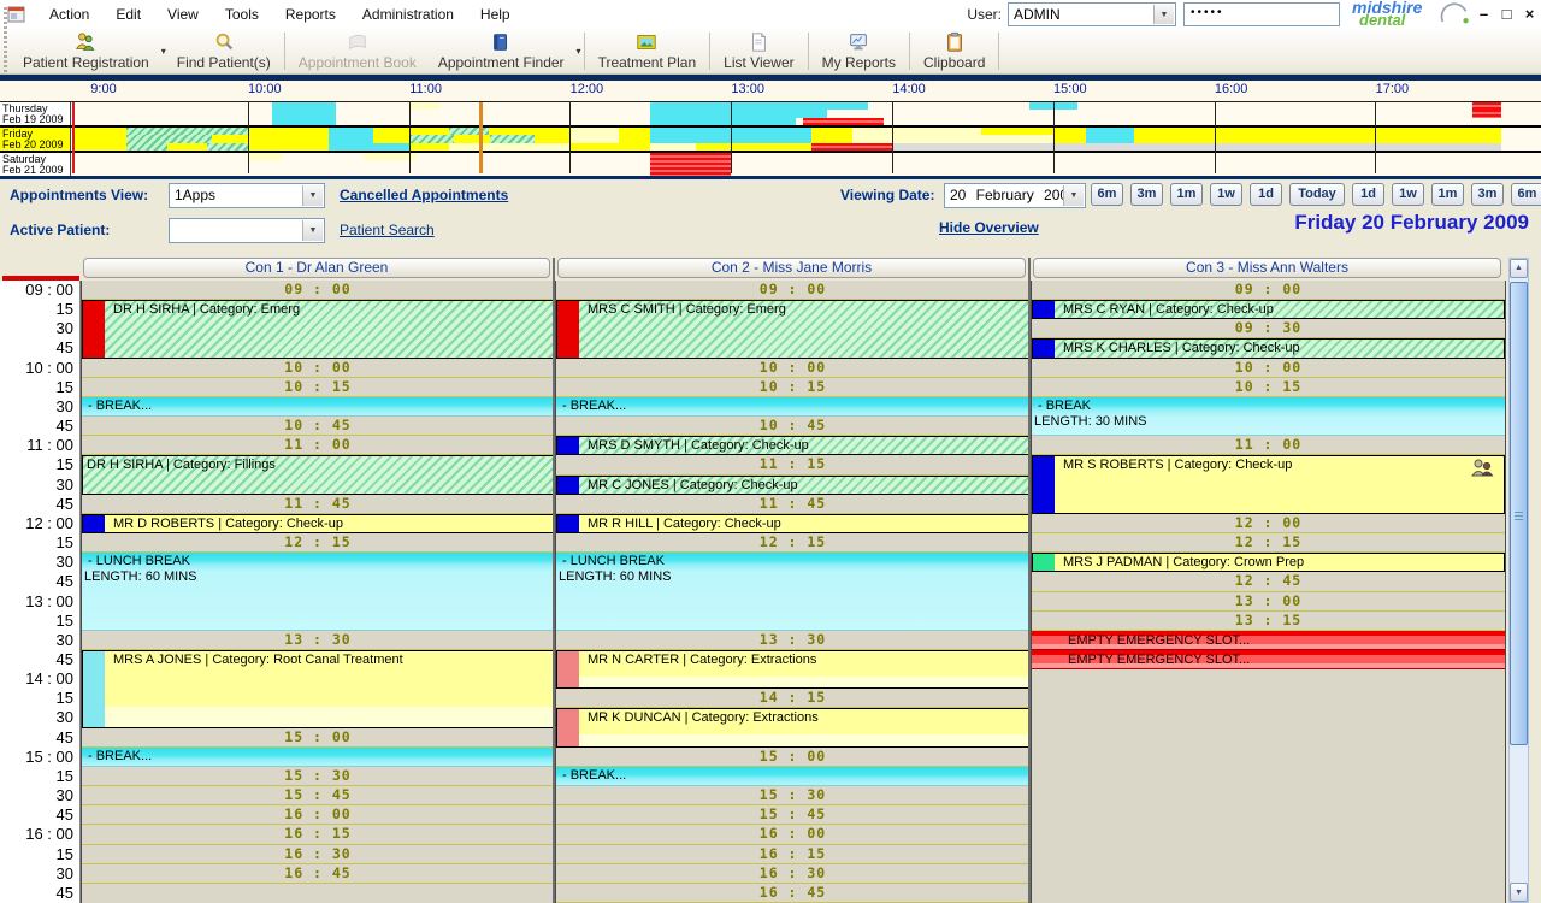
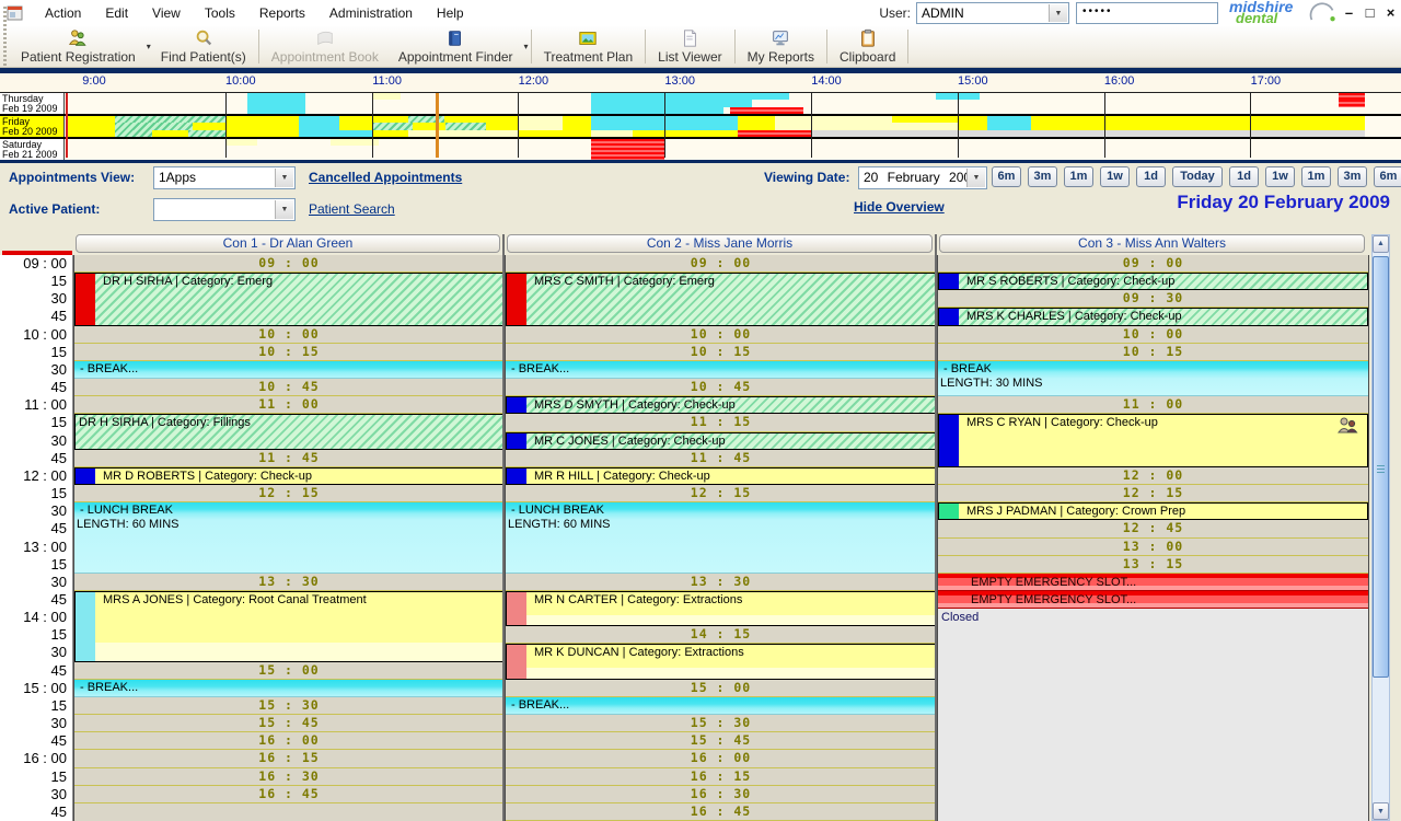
  Action
  Edit
  View
  Tools
  Reports
  Administration
  Help
  User:
  ADMIN
  •••••
  midshire
  dental
  –
  □
  ×
  Patient Registration
  ▾
  Find Patient(s)
  Appointment Book
  Appointment Finder
  ▾
  Treatment Plan
  List Viewer
  My Reports
  Clipboard
  9:00
  10:00
  11:00
  12:00
  13:00
  14:00
  15:00
  16:00
  17:00
  Thursday
  Feb 19 2009
  Friday
  Feb 20 2009
  Saturday
  Feb 21 2009
  Appointments View:
  1Apps
  Cancelled Appointments
  Viewing Date:
  20 February 20
  6m
  3m
  1m
  1w
  1d
  Today
  1d
  1w
  1m
  3m
  6m
  Active Patient:
  Patient Search
  Hide Overview
  Friday 20 February 2009
  09 : 00
  15
  30
  45
  10 : 00
  15
  30
  45
  11 : 00
  15
  30
  45
  12 : 00
  15
  30
  45
  13 : 00
  15
  30
  45
  14 : 00
  15
  30
  45
  15 : 00
  15
  30
  45
  16 : 00
  15
  30
  45
  Con 1 - Dr Alan Green
  09 : 00
  DR H SIRHA | Category: Emerg
  10 : 00
  10 : 15
  - BREAK...
  10 : 45
  11 : 00
  DR H SIRHA | Category: Fillings
  11 : 45
  MR D ROBERTS | Category: Check-up
  12 : 15
  - LUNCH BREAK
  LENGTH: 60 MINS
  13 : 30
  MRS A JONES | Category: Root Canal Treatment
  15 : 00
  - BREAK...
  15 : 30
  15 : 45
  16 : 00
  16 : 15
  16 : 30
  16 : 45
  Con 2 - Miss Jane Morris
  09 : 00
  MRS C SMITH | Category: Emerg
  10 : 00
  10 : 15
  - BREAK...
  10 : 45
  MRS D SMYTH | Category: Check-up
  11 : 15
  MR C JONES | Category: Check-up
  11 : 45
  MR R HILL | Category: Check-up
  12 : 15
  - LUNCH BREAK
  LENGTH: 60 MINS
  13 : 30
  MR N CARTER | Category: Extractions
  14 : 15
  MR K DUNCAN | Category: Extractions
  15 : 00
  - BREAK...
  15 : 30
  15 : 45
  16 : 00
  16 : 15
  16 : 30
  16 : 45
  Con 3 - Miss Ann Walters
  09 : 00
- MRS C RYAN | Category: Check-up
+ MR S ROBERTS | Category: Check-up
  09 : 30
  MRS K CHARLES | Category: Check-up
  10 : 00
  10 : 15
  - BREAK
  LENGTH: 30 MINS
  11 : 00
- MR S ROBERTS | Category: Check-up
+ MRS C RYAN | Category: Check-up
  12 : 00
  12 : 15
  MRS J PADMAN | Category: Crown Prep
  12 : 45
  13 : 00
  13 : 15
  EMPTY EMERGENCY SLOT...
  EMPTY EMERGENCY SLOT...
+ Closed
